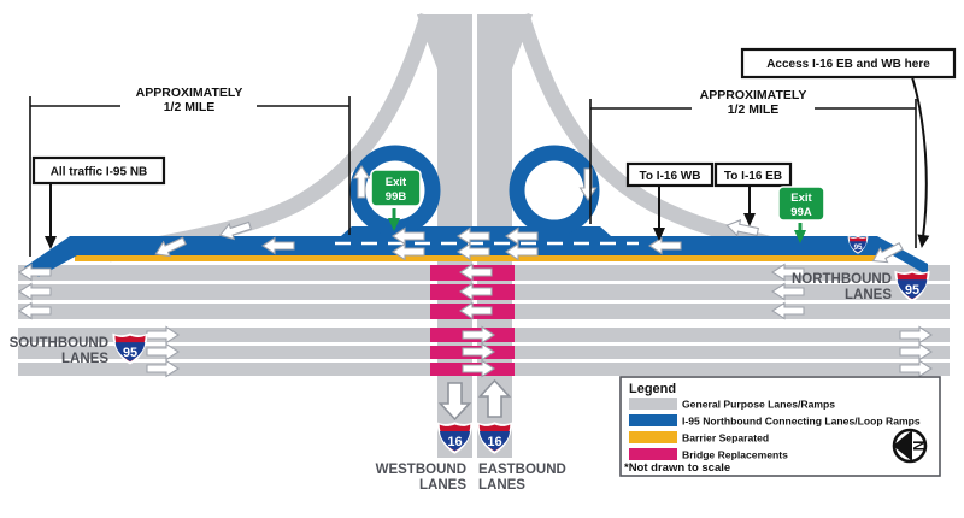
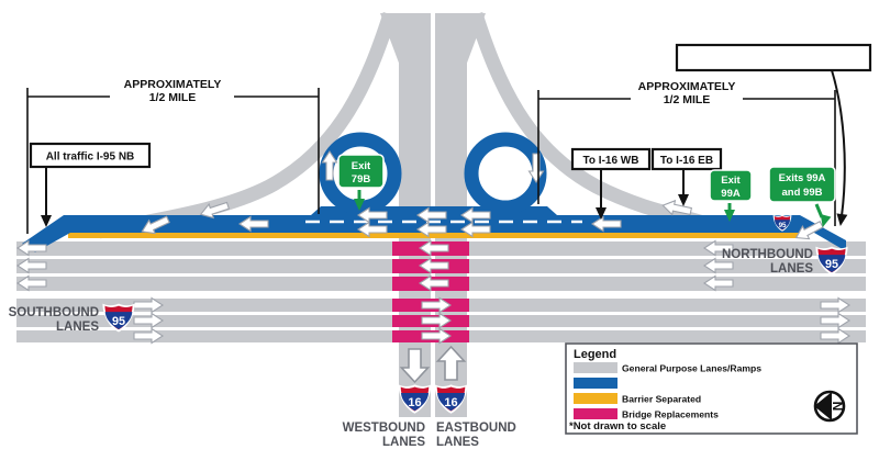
  APPROXIMATELY
  1/2 MILE
  APPROXIMATELY
  1/2 MILE
  All traffic I-95 NB
  To I-16 WB
  To I-16 EB
- Access I-16 EB and WB here
  Exit
- 99B
+ 79B
  Exit
  99A
+ Exits 99A
+ and 99B
  NORTHBOUND
  LANES
  95
  SOUTHBOUND
  LANES
  95
  16
  16
  WESTBOUND
  LANES
  EASTBOUND
  LANES
  Legend
  General Purpose Lanes/Ramps
- I-95 Northbound Connecting Lanes/Loop Ramps
  Barrier Separated
  Bridge Replacements
  *Not drawn to scale
